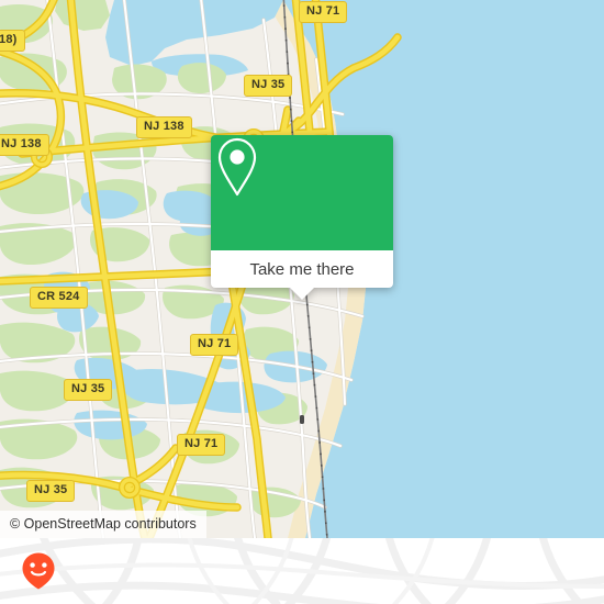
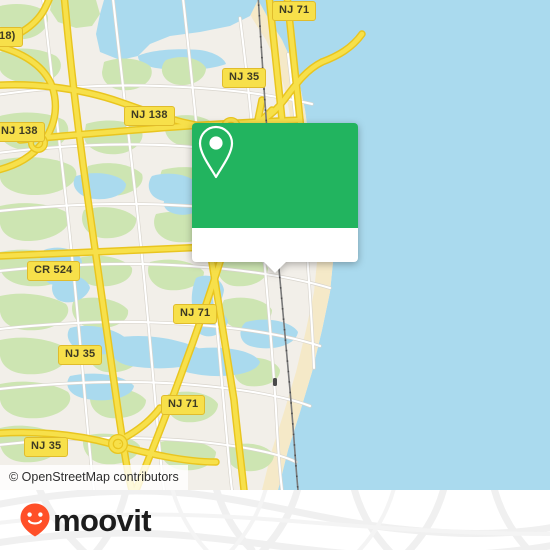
  NJ 71
  18)
  NJ 35
  NJ 138
  NJ 138
  CR 524
  NJ 71
  NJ 35
  NJ 71
  NJ 35
- Take me there
  © OpenStreetMap contributors
+ moovit
